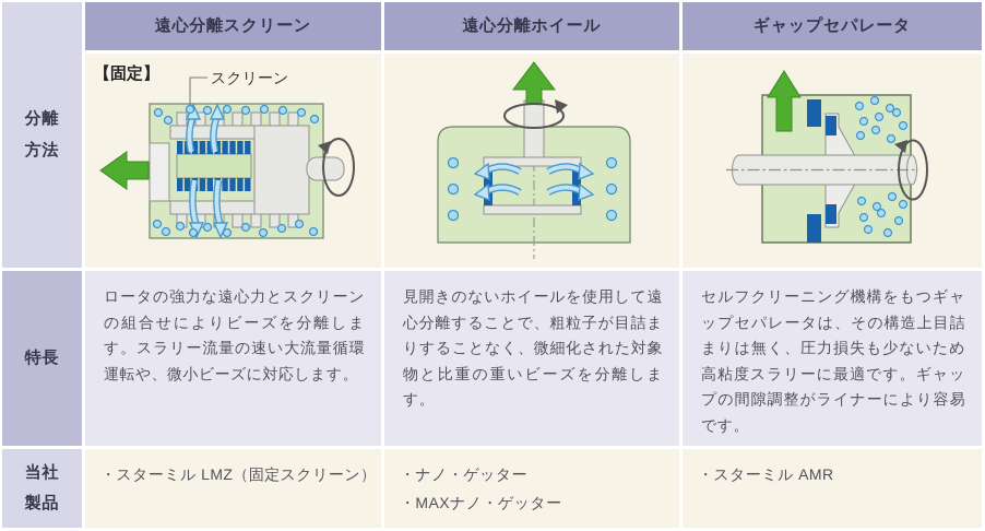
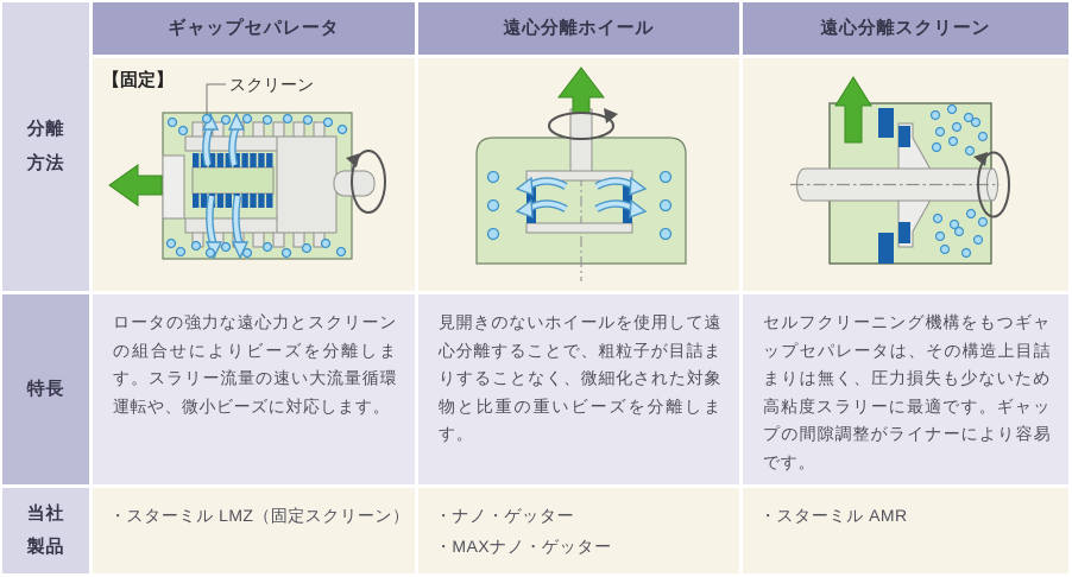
  分離
  方法
- 遠心分離スクリーン
+ ギャップセパレータ
  遠心分離ホイール
- ギャップセパレータ
+ 遠心分離スクリーン
  【固定】
  スクリーン
  特長
  ロータの強力な遠心力とスクリーンの組合せによりビーズを分離します。スラリー流量の速い大流量循環運転や、微小ビーズに対応します。
  見開きのないホイールを使用して遠心分離することで、粗粒子が目詰まりすることなく、微細化された対象物と比重の重いビーズを分離します。
  セルフクリーニング機構をもつギャップセパレータは、その構造上目詰まりは無く、圧力損失も少ないため高粘度スラリーに最適です。ギャップの間隙調整がライナーにより容易です。
  当社
  製品
  ・スターミル LMZ（固定スクリーン）
  ・ナノ・ゲッター
  ・MAXナノ・ゲッター
  ・スターミル AMR
